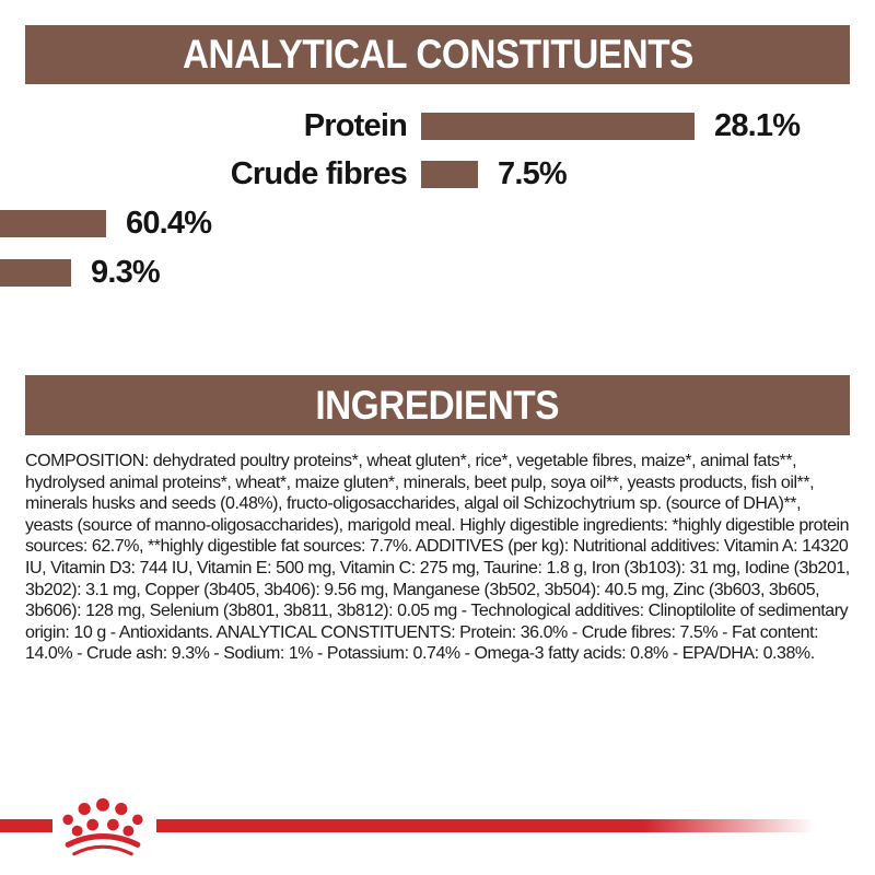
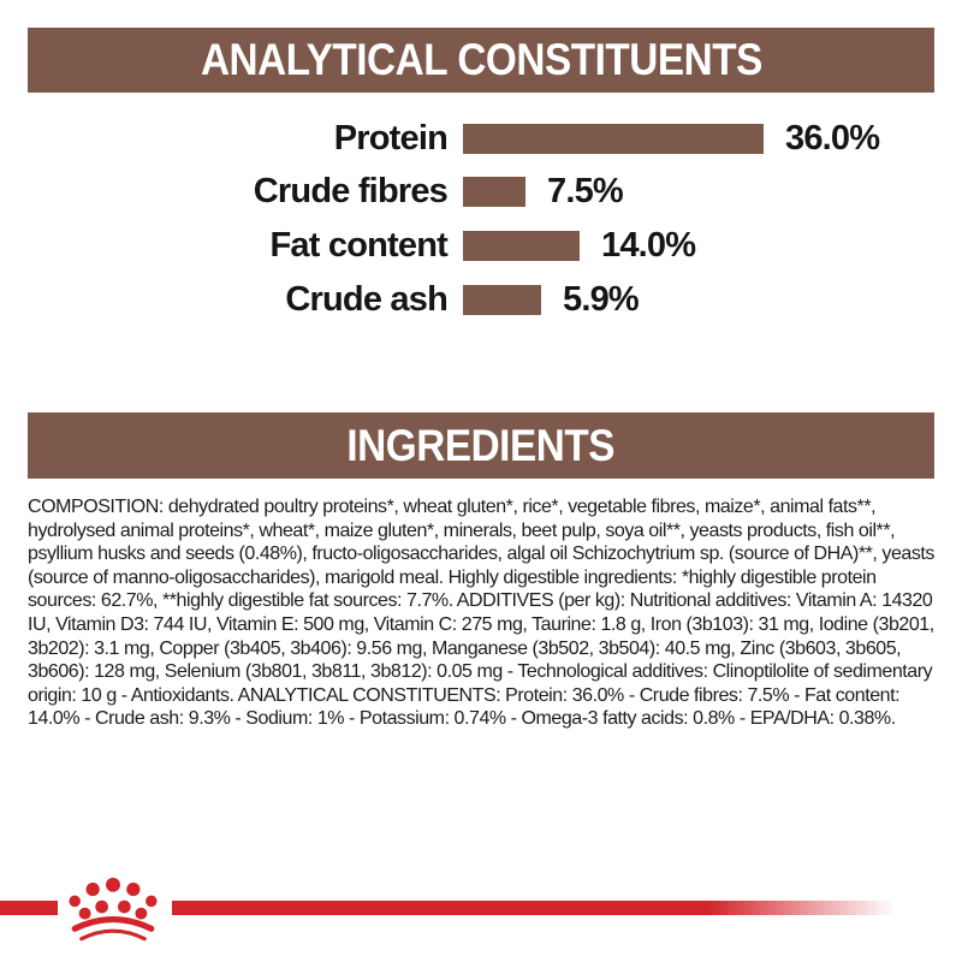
  ANALYTICAL CONSTITUENTS
  Protein
- 28.1%
+ 36.0%
  Crude fibres
  7.5%
+ Fat content
- 60.4%
+ 14.0%
+ Crude ash
- 9.3%
+ 5.9%
  INGREDIENTS
- COMPOSITION: dehydrated poultry proteins*, wheat gluten*, rice*, vegetable fibres, maize*, animal fats**, hydrolysed animal proteins*, wheat*, maize gluten*, minerals, beet pulp, soya oil**, yeasts products, fish oil**, minerals husks and seeds (0.48%), fructo-oligosaccharides, algal oil Schizochytrium sp. (source of DHA)**, yeasts (source of manno-oligosaccharides), marigold meal. Highly digestible ingredients: *highly digestible protein sources: 62.7%, **highly digestible fat sources: 7.7%. ADDITIVES (per kg): Nutritional additives: Vitamin A: 14320 IU, Vitamin D3: 744 IU, Vitamin E: 500 mg, Vitamin C: 275 mg, Taurine: 1.8 g, Iron (3b103): 31 mg, Iodine (3b201, 3b202): 3.1 mg, Copper (3b405, 3b406): 9.56 mg, Manganese (3b502, 3b504): 40.5 mg, Zinc (3b603, 3b605, 3b606): 128 mg, Selenium (3b801, 3b811, 3b812): 0.05 mg - Technological additives: Clinoptilolite of sedimentary origin: 10 g - Antioxidants. ANALYTICAL CONSTITUENTS: Protein: 36.0% - Crude fibres: 7.5% - Fat content: 14.0% - Crude ash: 9.3% - Sodium: 1% - Potassium: 0.74% - Omega-3 fatty acids: 0.8% - EPA/DHA: 0.38%.
+ COMPOSITION: dehydrated poultry proteins*, wheat gluten*, rice*, vegetable fibres, maize*, animal fats**, hydrolysed animal proteins*, wheat*, maize gluten*, minerals, beet pulp, soya oil**, yeasts products, fish oil**, psyllium husks and seeds (0.48%), fructo-oligosaccharides, algal oil Schizochytrium sp. (source of DHA)**, yeasts (source of manno-oligosaccharides), marigold meal. Highly digestible ingredients: *highly digestible protein sources: 62.7%, **highly digestible fat sources: 7.7%. ADDITIVES (per kg): Nutritional additives: Vitamin A: 14320 IU, Vitamin D3: 744 IU, Vitamin E: 500 mg, Vitamin C: 275 mg, Taurine: 1.8 g, Iron (3b103): 31 mg, Iodine (3b201, 3b202): 3.1 mg, Copper (3b405, 3b406): 9.56 mg, Manganese (3b502, 3b504): 40.5 mg, Zinc (3b603, 3b605, 3b606): 128 mg, Selenium (3b801, 3b811, 3b812): 0.05 mg - Technological additives: Clinoptilolite of sedimentary origin: 10 g - Antioxidants. ANALYTICAL CONSTITUENTS: Protein: 36.0% - Crude fibres: 7.5% - Fat content: 14.0% - Crude ash: 9.3% - Sodium: 1% - Potassium: 0.74% - Omega-3 fatty acids: 0.8% - EPA/DHA: 0.38%.
